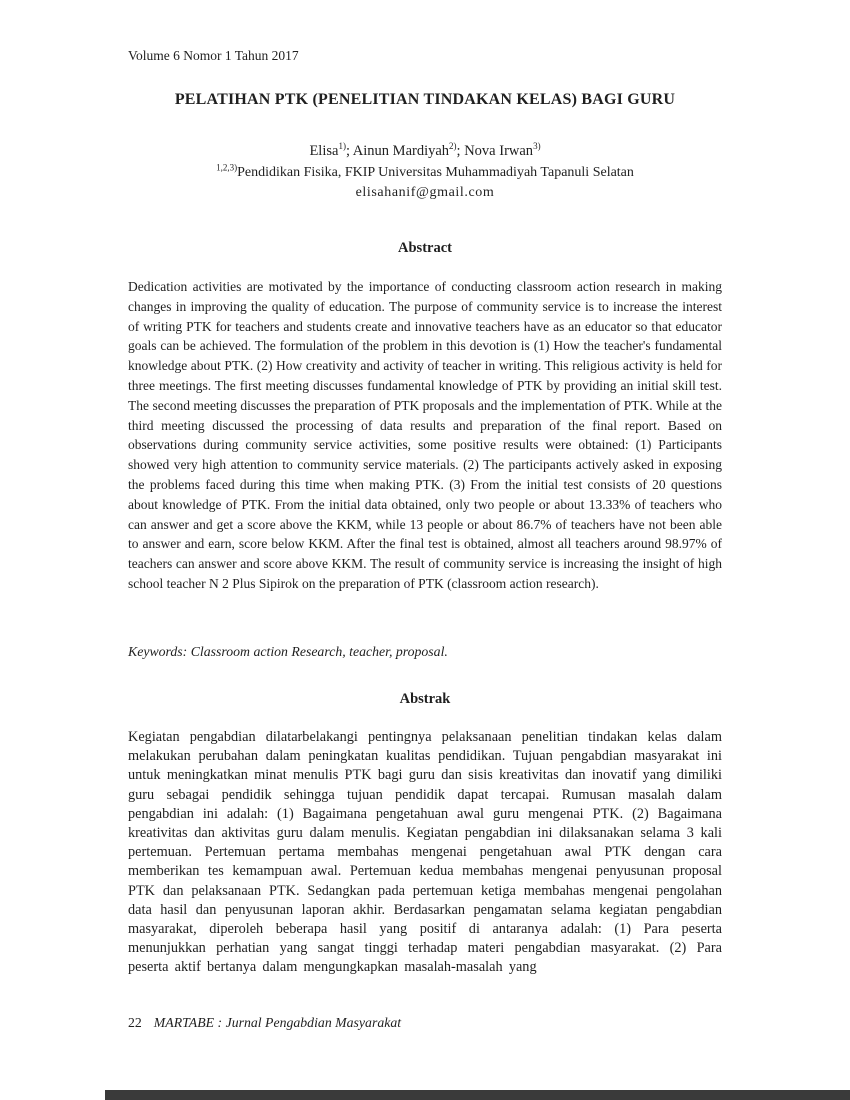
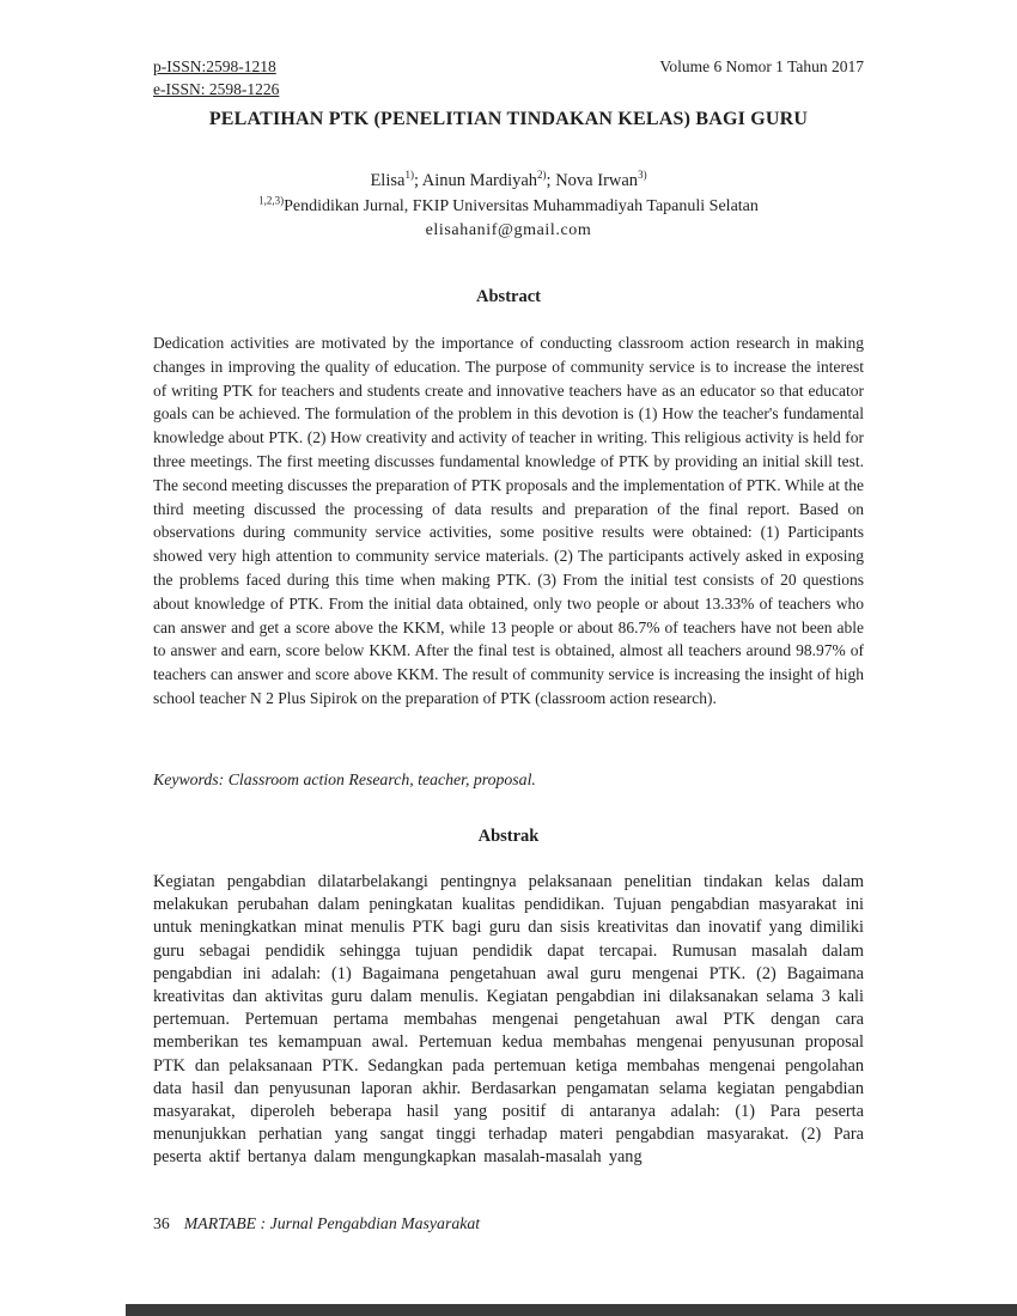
+ p-ISSN:2598-1218
+ e-ISSN: 2598-1226
  Volume 6 Nomor 1 Tahun 2017
  PELATIHAN PTK (PENELITIAN TINDAKAN KELAS) BAGI GURU
  Elisa1); Ainun Mardiyah2); Nova Irwan3)
- 1,2,3)Pendidikan Fisika, FKIP Universitas Muhammadiyah Tapanuli Selatan
+ 1,2,3)Pendidikan Jurnal, FKIP Universitas Muhammadiyah Tapanuli Selatan
  elisahanif@gmail.com
  Abstract
  Dedication activities are motivated by the importance of conducting classroom action research in making changes in improving the quality of education. The purpose of community service is to increase the interest of writing PTK for teachers and students create and innovative teachers have as an educator so that educator goals can be achieved. The formulation of the problem in this devotion is (1) How the teacher's fundamental knowledge about PTK. (2) How creativity and activity of teacher in writing. This religious activity is held for three meetings. The first meeting discusses fundamental knowledge of PTK by providing an initial skill test. The second meeting discusses the preparation of PTK proposals and the implementation of PTK. While at the third meeting discussed the processing of data results and preparation of the final report. Based on observations during community service activities, some positive results were obtained: (1) Participants showed very high attention to community service materials. (2) The participants actively asked in exposing the problems faced during this time when making PTK. (3) From the initial test consists of 20 questions about knowledge of PTK. From the initial data obtained, only two people or about 13.33% of teachers who can answer and get a score above the KKM, while 13 people or about 86.7% of teachers have not been able to answer and earn, score below KKM. After the final test is obtained, almost all teachers around 98.97% of teachers can answer and score above KKM. The result of community service is increasing the insight of high school teacher N 2 Plus Sipirok on the preparation of PTK (classroom action research).
  Keywords: Classroom action Research, teacher, proposal.
  Abstrak
  Kegiatan pengabdian dilatarbelakangi pentingnya pelaksanaan penelitian tindakan kelas dalam melakukan perubahan dalam peningkatan kualitas pendidikan. Tujuan pengabdian masyarakat ini untuk meningkatkan minat menulis PTK bagi guru dan sisis kreativitas dan inovatif yang dimiliki guru sebagai pendidik sehingga tujuan pendidik dapat tercapai. Rumusan masalah dalam pengabdian ini adalah: (1) Bagaimana pengetahuan awal guru mengenai PTK. (2) Bagaimana kreativitas dan aktivitas guru dalam menulis. Kegiatan pengabdian ini dilaksanakan selama 3 kali pertemuan. Pertemuan pertama membahas mengenai pengetahuan awal PTK dengan cara memberikan tes kemampuan awal. Pertemuan kedua membahas mengenai penyusunan proposal PTK dan pelaksanaan PTK. Sedangkan pada pertemuan ketiga membahas mengenai pengolahan data hasil dan penyusunan laporan akhir. Berdasarkan pengamatan selama kegiatan pengabdian masyarakat, diperoleh beberapa hasil yang positif di antaranya adalah: (1) Para peserta menunjukkan perhatian yang sangat tinggi terhadap materi pengabdian masyarakat. (2) Para peserta aktif bertanya dalam mengungkapkan masalah-masalah yang
- 22 MARTABE : Jurnal Pengabdian Masyarakat
+ 36 MARTABE : Jurnal Pengabdian Masyarakat
